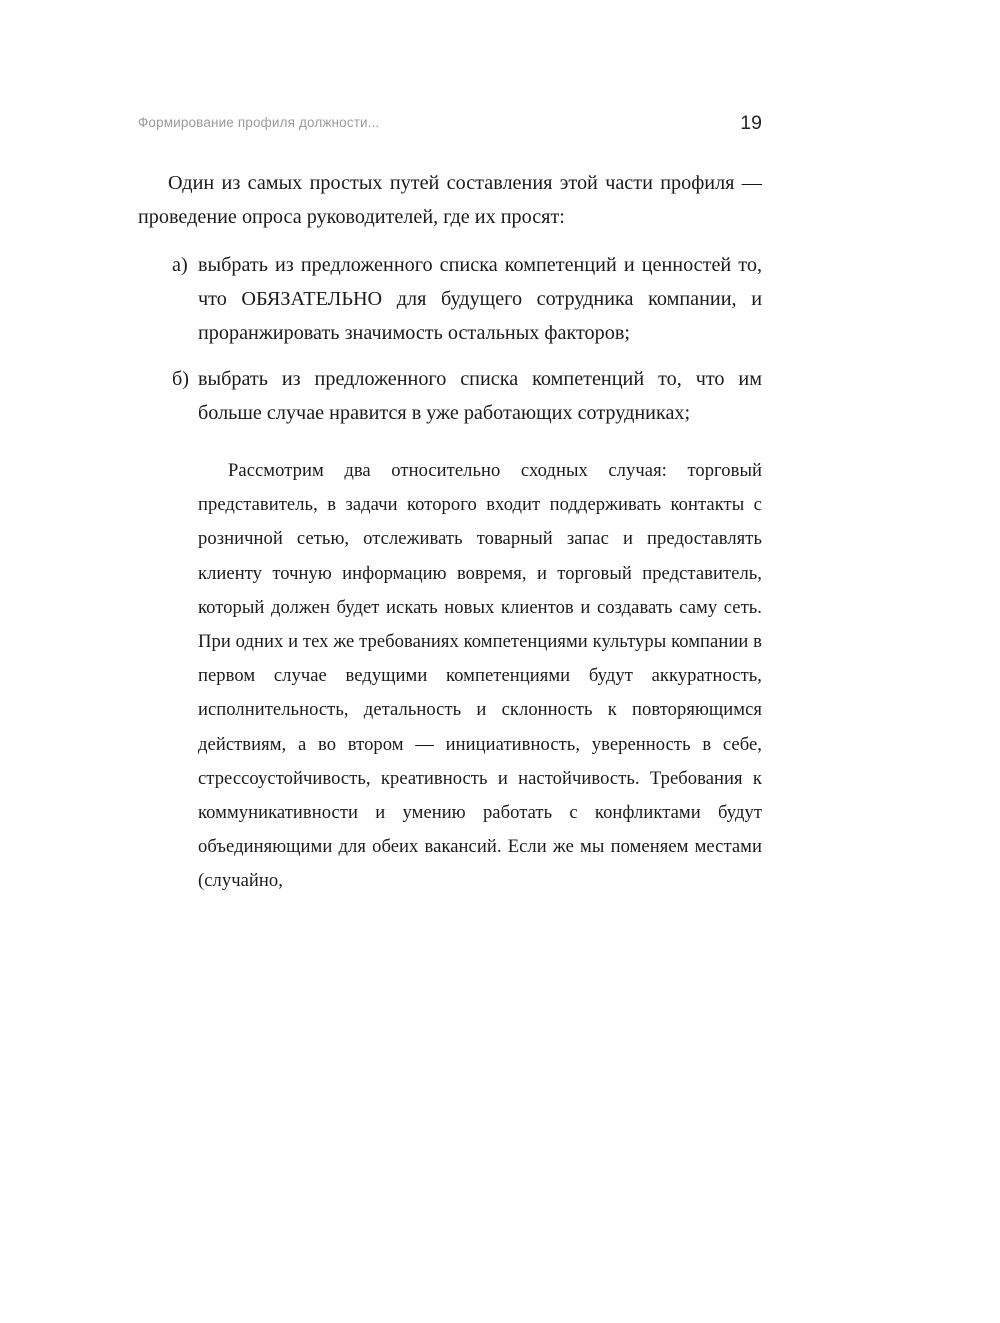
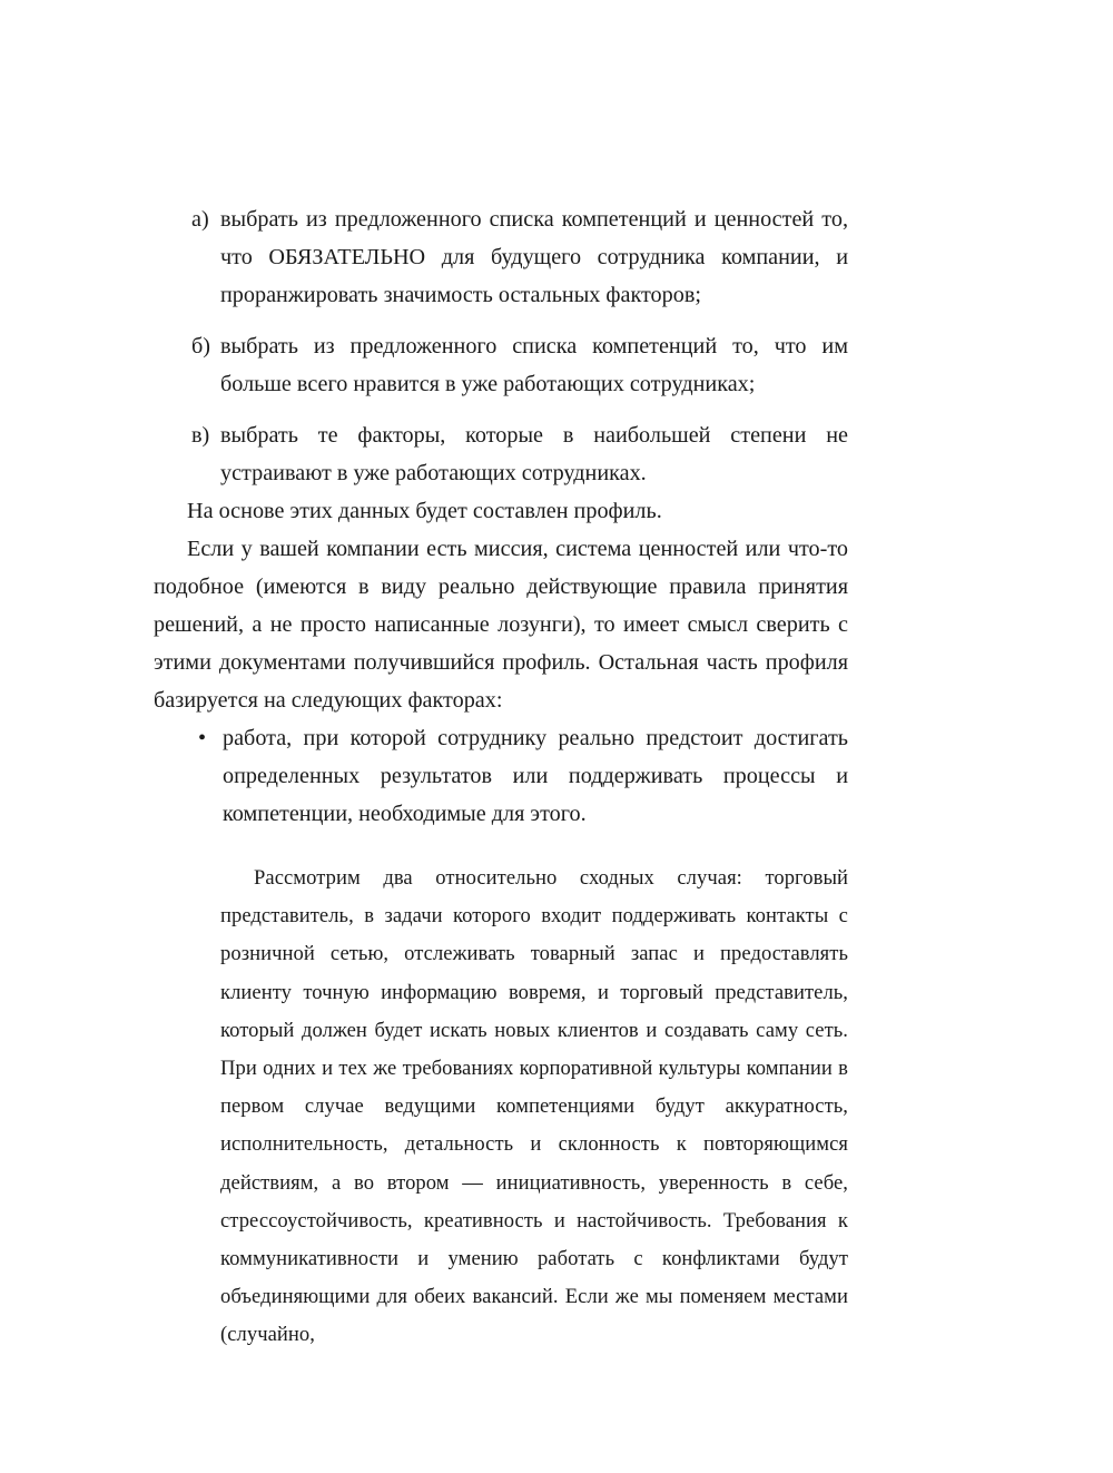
- Формирование профиля должности...
- 19
- Один из самых простых путей составления этой части профиля — проведение опроса руководителей, где их просят:
  а)
  выбрать из предложенного списка компетенций и ценностей то, что ОБЯЗАТЕЛЬНО для будущего сотрудника компании, и проранжировать значимость остальных факторов;
  б)
- выбрать из предложенного списка компетенций то, что им больше случае нравится в уже работающих сотрудниках;
+ выбрать из предложенного списка компетенций то, что им больше всего нравится в уже работающих сотрудниках;
+ в)
+ выбрать те факторы, которые в наибольшей степени не устраивают в уже работающих сотрудниках.
+ На основе этих данных будет составлен профиль.
+ Если у вашей компании есть миссия, система ценностей или что-то подобное (имеются в виду реально действующие правила принятия решений, а не просто написанные лозунги), то имеет смысл сверить с этими документами получившийся профиль. Остальная часть профиля базируется на следующих факторах:
+ •
+ работа, при которой сотруднику реально предстоит достигать определенных результатов или поддерживать процессы и компетенции, необходимые для этого.
- Рассмотрим два относительно сходных случая: торговый представитель, в задачи которого входит поддерживать контакты с розничной сетью, отслеживать товарный запас и предоставлять клиенту точную информацию вовремя, и торговый представитель, который должен будет искать новых клиентов и создавать саму сеть. При одних и тех же требованиях компетенциями культуры компании в первом случае ведущими компетенциями будут аккуратность, исполнительность, детальность и склонность к повторяющимся действиям, а во втором — инициативность, уверенность в себе, стрессоустойчивость, креативность и настойчивость. Требования к коммуникативности и умению работать с конфликтами будут объединяющими для обеих вакансий. Если же мы поменяем местами (случайно,
+ Рассмотрим два относительно сходных случая: торговый представитель, в задачи которого входит поддерживать контакты с розничной сетью, отслеживать товарный запас и предоставлять клиенту точную информацию вовремя, и торговый представитель, который должен будет искать новых клиентов и создавать саму сеть. При одних и тех же требованиях корпоративной культуры компании в первом случае ведущими компетенциями будут аккуратность, исполнительность, детальность и склонность к повторяющимся действиям, а во втором — инициативность, уверенность в себе, стрессоустойчивость, креативность и настойчивость. Требования к коммуникативности и умению работать с конфликтами будут объединяющими для обеих вакансий. Если же мы поменяем местами (случайно,
